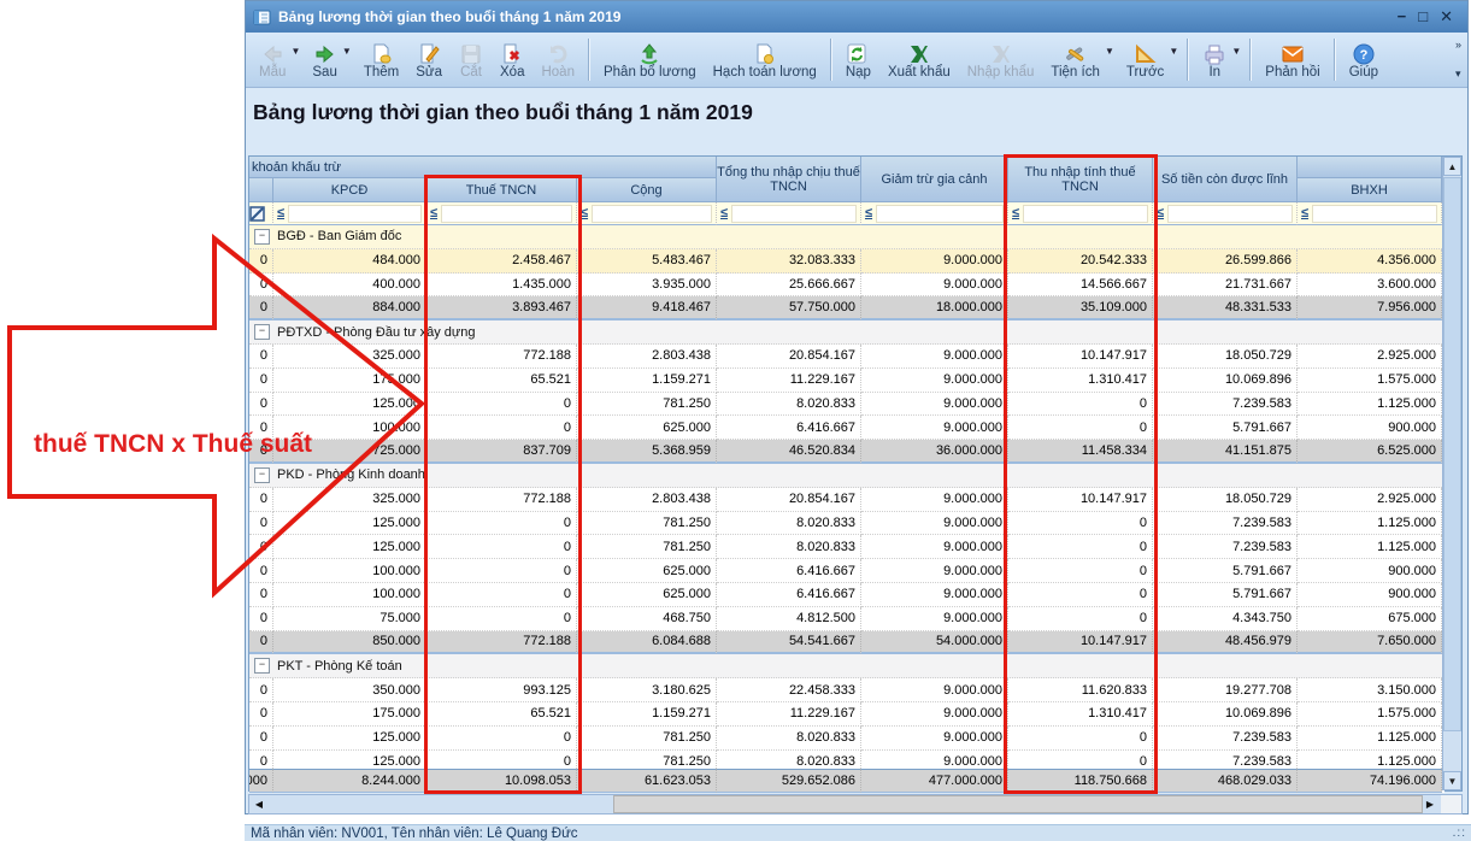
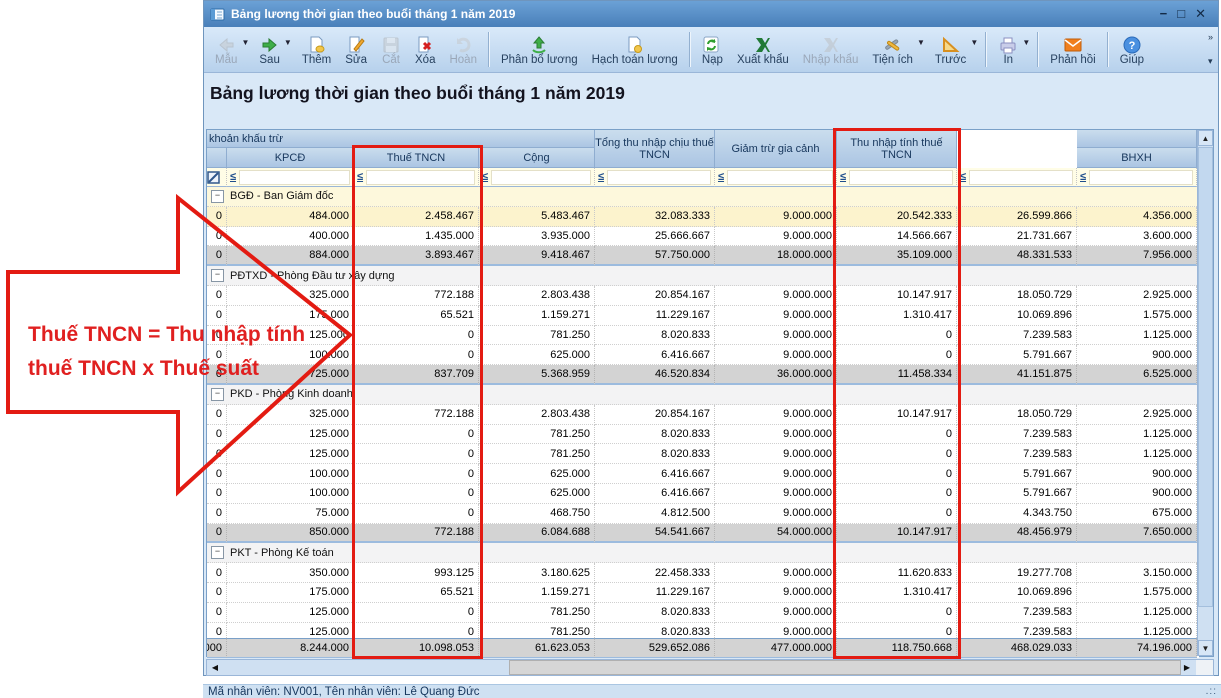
  Bảng lương thời gian theo buổi tháng 1 năm 2019
  −
  □
  ✕
  Mẫu
  ▼
  Sau
  ▼
  Thêm
  Sửa
  Cắt
  Xóa
  Hoàn
  Phân bổ lương
  Hạch toán lương
  Nạp
  Xuất khẩu
  Nhập khẩu
  Tiện ích
  ▼
  Trước
  ▼
  In
  ▼
  Phản hồi
  ?
  Giúp
  »
  ▾
  Bảng lương thời gian theo buổi tháng 1 năm 2019
  khoản khấu trừ
  Tổng thu nhập chịu thuế TNCN
  Giảm trừ gia cảnh
  Thu nhập tính thuế TNCN
- Số tiền còn được lĩnh
  KPCĐ
  Thuế TNCN
  Cộng
  BHXH
  ≤
  ≤
  ≤
  ≤
  ≤
  ≤
  ≤
  ≤
  −
  BGĐ - Ban Giám đốc
  0
  484.000
  2.458.467
  5.483.467
  32.083.333
  9.000.000
  20.542.333
  26.599.866
  4.356.000
  0
  400.000
  1.435.000
  3.935.000
  25.666.667
  9.000.000
  14.566.667
  21.731.667
  3.600.000
  0
  884.000
  3.893.467
  9.418.467
  57.750.000
  18.000.000
  35.109.000
  48.331.533
  7.956.000
  −
  PĐTXD - Phòng Đầu tư xây dựng
  0
  325.000
  772.188
  2.803.438
  20.854.167
  9.000.000
  10.147.917
  18.050.729
  2.925.000
  0
  17.000
  65.521
  1.159.271
  11.229.167
  9.000.000
  1.310.417
  10.069.896
  1.575.000
  0
  125.000
  0
  781.250
  8.020.833
  9.000.000
  0
  7.239.583
  1.125.000
  0
  100000
  0
  625.000
  6.416.667
  9.000.000
  0
  5.791.667
  900.000
  0
  725.000
  837.709
  5.368.959
  46.520.834
  36.000.000
  11.458.334
  41.151.875
  6.525.000
  −
  PKD - Phòg Kinh doanh
  0
  325.000
  772.188
  2.803.438
  20.854.167
  9.000.000
  10.147.917
  18.050.729
  2.925.000
  0
  125.000
  0
  781.250
  8.020.833
  9.000.000
  0
  7.239.583
  1.125.000
  125.000
  0
  781.250
  8.020.833
  9.000.000
  0
  7.239.583
  1.125.000
  0
  100.000
  0
  625.000
  6.416.667
  9.000.000
  0
  5.791.667
  900.000
  0
  100.000
  0
  625.000
  6.416.667
  9.000.000
  0
  5.791.667
  900.000
  0
  75.000
  0
  468.750
  4.812.500
  9.000.000
  0
  4.343.750
  675.000
  0
  850.000
  772.188
  6.084.688
  54.541.667
  54.000.000
  10.147.917
  48.456.979
  7.650.000
  −
  PKT - Phòng Kế toán
  0
  350.000
  993.125
  3.180.625
  22.458.333
  9.000.000
  11.620.833
  19.277.708
  3.150.000
  0
  175.000
  65.521
  1.159.271
  11.229.167
  9.000.000
  1.310.417
  10.069.896
  1.575.000
  0
  125.000
  0
  781.250
  8.020.833
  9.000.000
  0
  7.239.583
  1.125.000
  0
  125.000
  0
  781.250
  8.020.833
  9.000.000
  0
  7.239.583
  1.125.000
  000
  8.244.000
  10.098.053
  61.623.053
  529.652.086
  477.000.000
  118.750.668
  468.029.033
  74.196.000
  ▲
  ▼
  ◀
  ▶
  Mã nhân viên: NV001, Tên nhân viên: Lê Quang Đức
  .::
+ Thuế TNCN = Thu nhập tính
  thuế TNCN x Thuế suất
